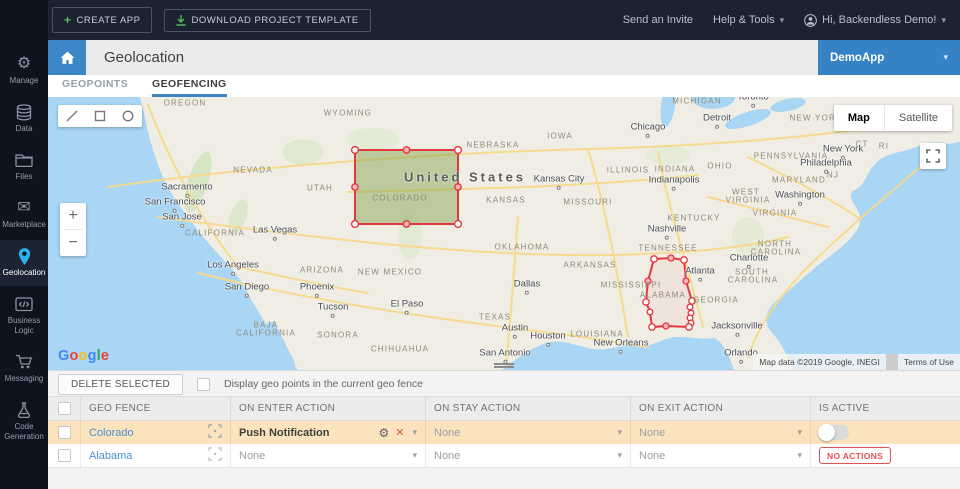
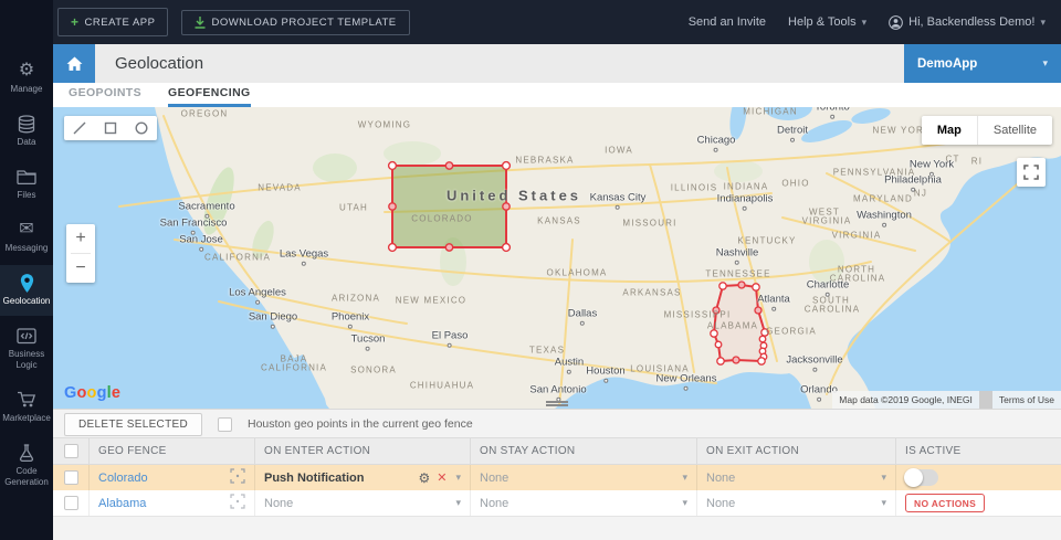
  ⚙
  Manage
  Data
  Files
  ✉
- Marketplace
+ Messaging
  Geolocation
  Business Logic
- Messaging
+ Marketplace
  Code Generation
  +
  CREATE APP
  DOWNLOAD PROJECT TEMPLATE
  Send an Invite
  Help & Tools
  ▾
  Hi, Backendless Demo!
  ▾
  Geolocation
  DemoApp
  ▾
  GEOPOINTS
  GEOFENCING
  United States
  OREGON
  WYOMING
  NEBRASKA
  IOWA
  NEVADA
  UTAH
  COLORADO
  CALIFORNIA
  ARIZONA
  NEW MEXICO
  KANSAS
  MISSOURI
  OKLAHOMA
  ARKANSAS
  TEXAS
  LOUISIANA
  MISSISSIPPI
  ALABAMA
  GEORGIA
  TENNESSEE
  KENTUCKY
  ILLINOIS
  INDIANA
  OHIO
  MICHIGAN
  NEW YOR
  CT
  RI
  PENNSYLVANIA
  MARYLAND
  NJ
  WEST
  VIRGINIA
  VIRGINIA
  NORTH
  CAROLINA
  SOUTH
  CAROLINA
  BAJA
  CALIFORNIA
  SONORA
  CHIHUAHUA
  Sacramento
  San Francisco
  San Jose
  Las Vegas
  Los Angeles
  San Diego
  Phoenix
  Tucson
  El Paso
  Kansas City
  Dallas
  Austin
  Houston
  San Antonio
  New Orleans
  Nashville
  Chicago
  Detroit
  Toronto
  Indianapolis
  New York
  Philadelphia
  Washington
  Charlotte
  Atlanta
  Jacksonville
  Orlando
  +
  −
  Map
  Satellite
  Google
  Map data ©2019 Google, INEGI
  Terms of Use
  DELETE SELECTED
- Display geo points in the current geo fence
+ Houston geo points in the current geo fence
  GEO FENCE
  ON ENTER ACTION
  ON STAY ACTION
  ON EXIT ACTION
  IS ACTIVE
  Colorado
  Push Notification
  ⚙
  ✕
  ▾
  None
  ▾
  None
  ▾
  Alabama
  None
  ▾
  None
  ▾
  None
  ▾
  NO ACTIONS
